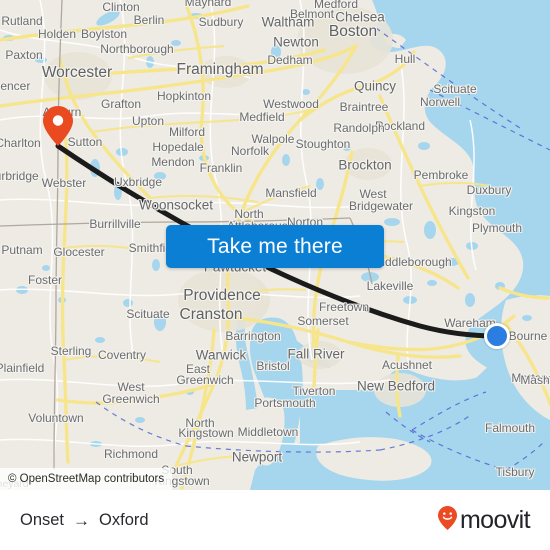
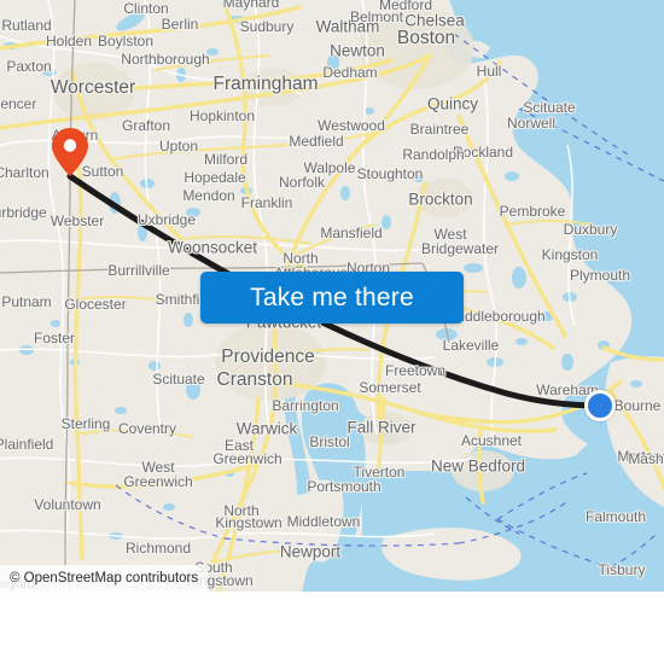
  Rutland
  Clinton
  Holden
  Boylston
  Berlin
  Northborough
  Paxton
  Worcester
  encer
  Grafton
  Hopkinton
  Maynard
  Sudbury
  Waltham
  Belmont
  Medford
  Chelsea
  Boston
  Newton
  Framingham
  Dedham
  Quincy
  Westwood
  Braintree
  Hull
  Scituate
  Norwell
  Rockland
  Randolph
  Stoughton
  Brockton
  Pembroke
  Duxbury
  Kingston
  Plymouth
  West
  Bridgewater
  harlton
  Sutton
  Upton
  Milford
  Hopedale
  Mendon
  rbridge
  Webster
  Uxbridge
  Woonsocket
  Burrillville
  Norfolk
  Walpole
  Medfield
  Franklin
  Mansfield
  North
  Norton
  Smithfi
  Putnam
  Glocester
  Foster
  Providence
  Cranston
  Barrington
  Scituate
  Warwick
  Bristol
  East
  Greenwich
  Fall River
  Somerset
  Freetown
  Lakeville
  ddleborough
  Wareham
  Bourne
  Acushnet
  New Bedford
  Tiverton
  Portsmouth
  Sterling
  Coventry
  lainfield
  West
  Greenwich
  Voluntown
  Richmond
  North
  Kingstown
  Middletown
  Newport
  South
  Kingstown
  Falmouth
  Tisbury
  Take me there
  © OpenStreetMap contributors
- Onset
- →
- Oxford
- moovit
